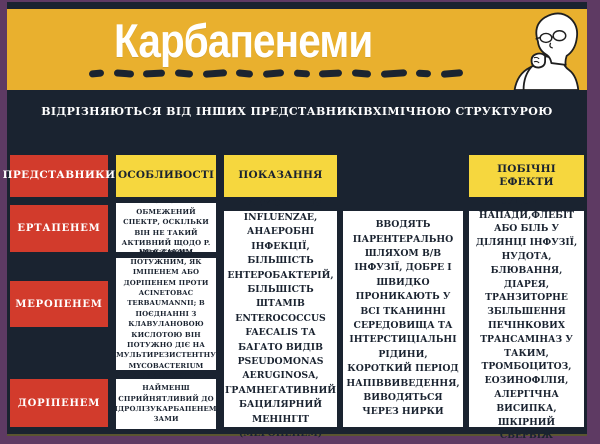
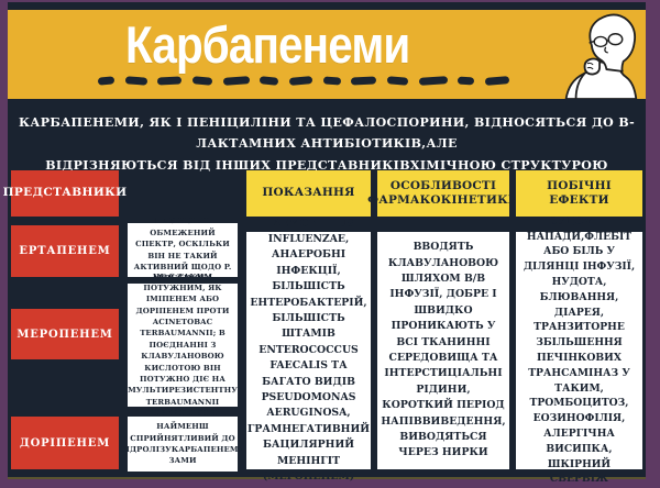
  Карбапенеми
+ КАРБАПЕНЕМИ, ЯК І ПЕНІЦИЛІНИ ТА ЦЕФАЛОСПОРИНИ, ВІДНОСЯТЬСЯ ДО В-ЛАКТАМНИХ АНТИБІОТИКІВ,АЛЕ
  ВІДРІЗНЯЮТЬСЯ ВІД ІНШИХ ПРЕДСТАВНИКІВХІМІЧНОЮ СТРУКТУРОЮ
  ПРЕДСТАВНИКИ
- ОСОБЛИВОСТІ
  ПОКАЗАННЯ
+ ОСОБЛИВОСТІ ФАРМАКОКІНЕТИКИ
  ПОБІЧНІ ЕФЕКТИ
  ЕРТАПЕНЕМ
  МЕРОПЕНЕМ
  ДОРІПЕНЕМ
  МАЄ БІЛЬШ ОБМЕЖЕНИЙ СПЕКТР, ОСКІЛЬКИ ВІН НЕ ТАКИЙ АКТИВНИЙ ЩОДО P.
- НЕ Є ТАКИМ ПОТУЖНИМ, ЯК ІМІПЕНЕМ АБО ДОРІПЕНЕМ ПРОТИ ACINETOBAC TERBAUMANNII; В ПОЄДНАННІ З КЛАВУЛАНОВОЮ КИСЛОТОЮ ВІН ПОТУЖНО ДІЄ НА МУЛЬТИРЕЗИСТЕНТНУ MYCOBACTERIUM TUBERCULOSIS
+ НЕ Є ТАКИМ ПОТУЖНИМ, ЯК ІМІПЕНЕМ АБО ДОРІПЕНЕМ ПРОТИ ACINETOBAC TERBAUMANNII; В ПОЄДНАННІ З КЛАВУЛАНОВОЮ КИСЛОТОЮ ВІН ПОТУЖНО ДІЄ НА МУЛЬТИРЕЗИСТЕНТНУ TERBAUMANNII TUBERCULOSIS
  НАЙМЕНШ СПРИЙНЯТЛИВИЙ ДО ГІДРОЛІЗУКАРБАПЕНЕМА ЗАМИ
  INFLUENZAE, АНАЕРОБНІ ІНФЕКЦІЇ, БІЛЬШІСТЬ ЕНТЕРОБАКТЕРІЙ, БІЛЬШІСТЬ ШТАМІВ ENTEROCOCCUS FAECALIS ТА БАГАТО ВИДІВ PSEUDOMONAS AERUGINOSA, ГРАМНЕГАТИВНИЙ БАЦИЛЯРНИЙ МЕНІНГІТ (МЕРОПЕНЕМ)
- ВВОДЯТЬ ПАРЕНТЕРАЛЬНО ШЛЯХОМ В/В ІНФУЗІЇ, ДОБРЕ І ШВИДКО ПРОНИКАЮТЬ У ВСІ ТКАНИННІ СЕРЕДОВИЩА ТА ІНТЕРСТИЦІАЛЬНІ РІДИНИ, КОРОТКИЙ ПЕРІОД НАПІВВИВЕДЕННЯ, ВИВОДЯТЬСЯ ЧЕРЕЗ НИРКИ
+ ВВОДЯТЬ КЛАВУЛАНОВОЮ ШЛЯХОМ В/В ІНФУЗІЇ, ДОБРЕ І ШВИДКО ПРОНИКАЮТЬ У ВСІ ТКАНИННІ СЕРЕДОВИЩА ТА ІНТЕРСТИЦІАЛЬНІ РІДИНИ, КОРОТКИЙ ПЕРІОД НАПІВВИВЕДЕННЯ, ВИВОДЯТЬСЯ ЧЕРЕЗ НИРКИ
  СУДОМНІ НАПАДИ,ФЛЕБІТ АБО БІЛЬ У ДІЛЯНЦІ ІНФУЗІЇ, НУДОТА, БЛЮВАННЯ, ДІАРЕЯ, ТРАНЗИТОРНЕ ЗБІЛЬШЕННЯ ПЕЧІНКОВИХ ТРАНСАМІНАЗ У ТАКИМ, ТРОМБОЦИТОЗ, ЕОЗИНОФІЛІЯ, АЛЕРГІЧНА ВИСИПКА, ШКІРНИЙ СВЕРБІЖ
